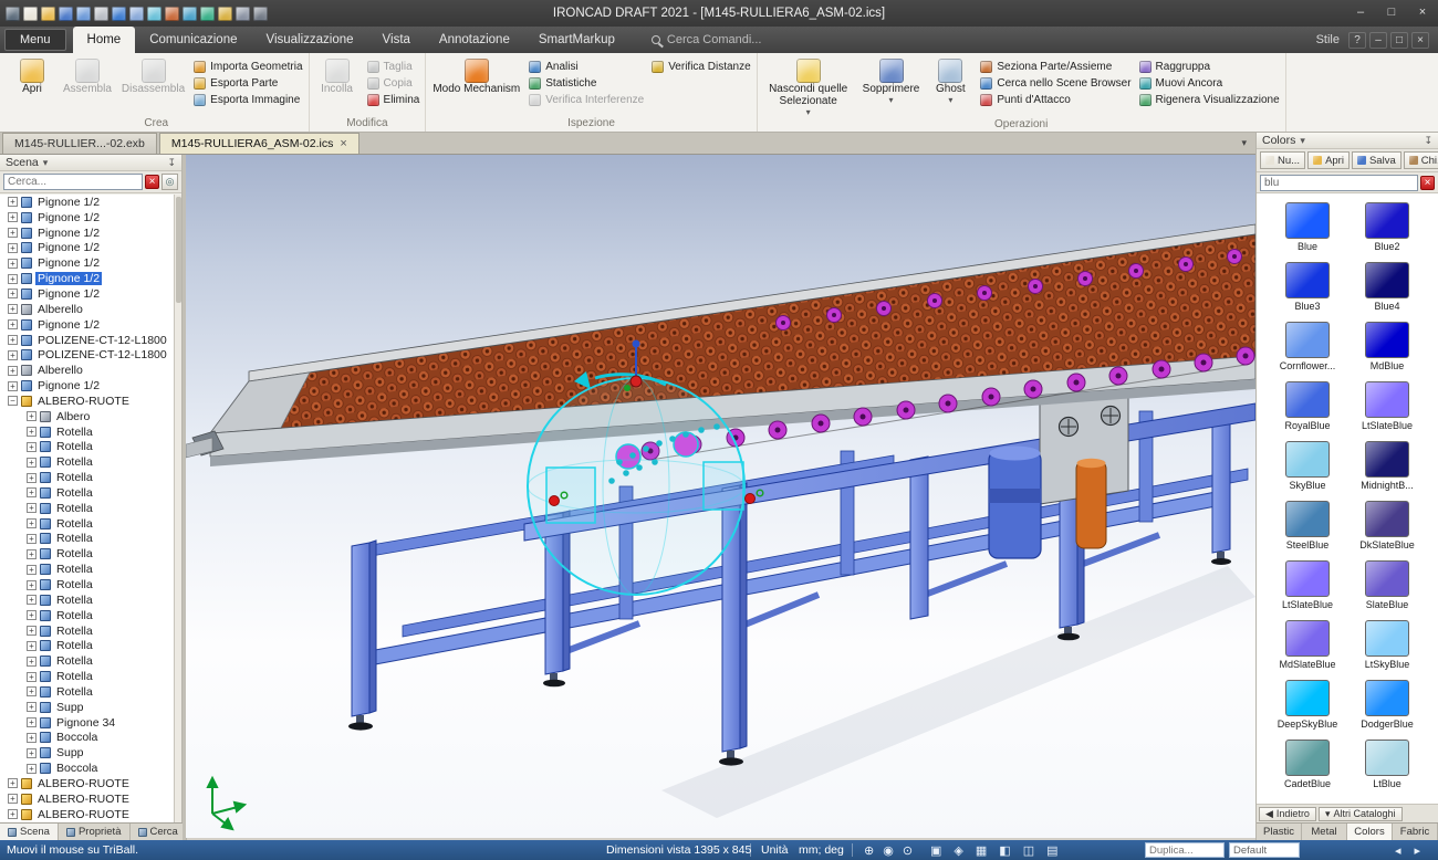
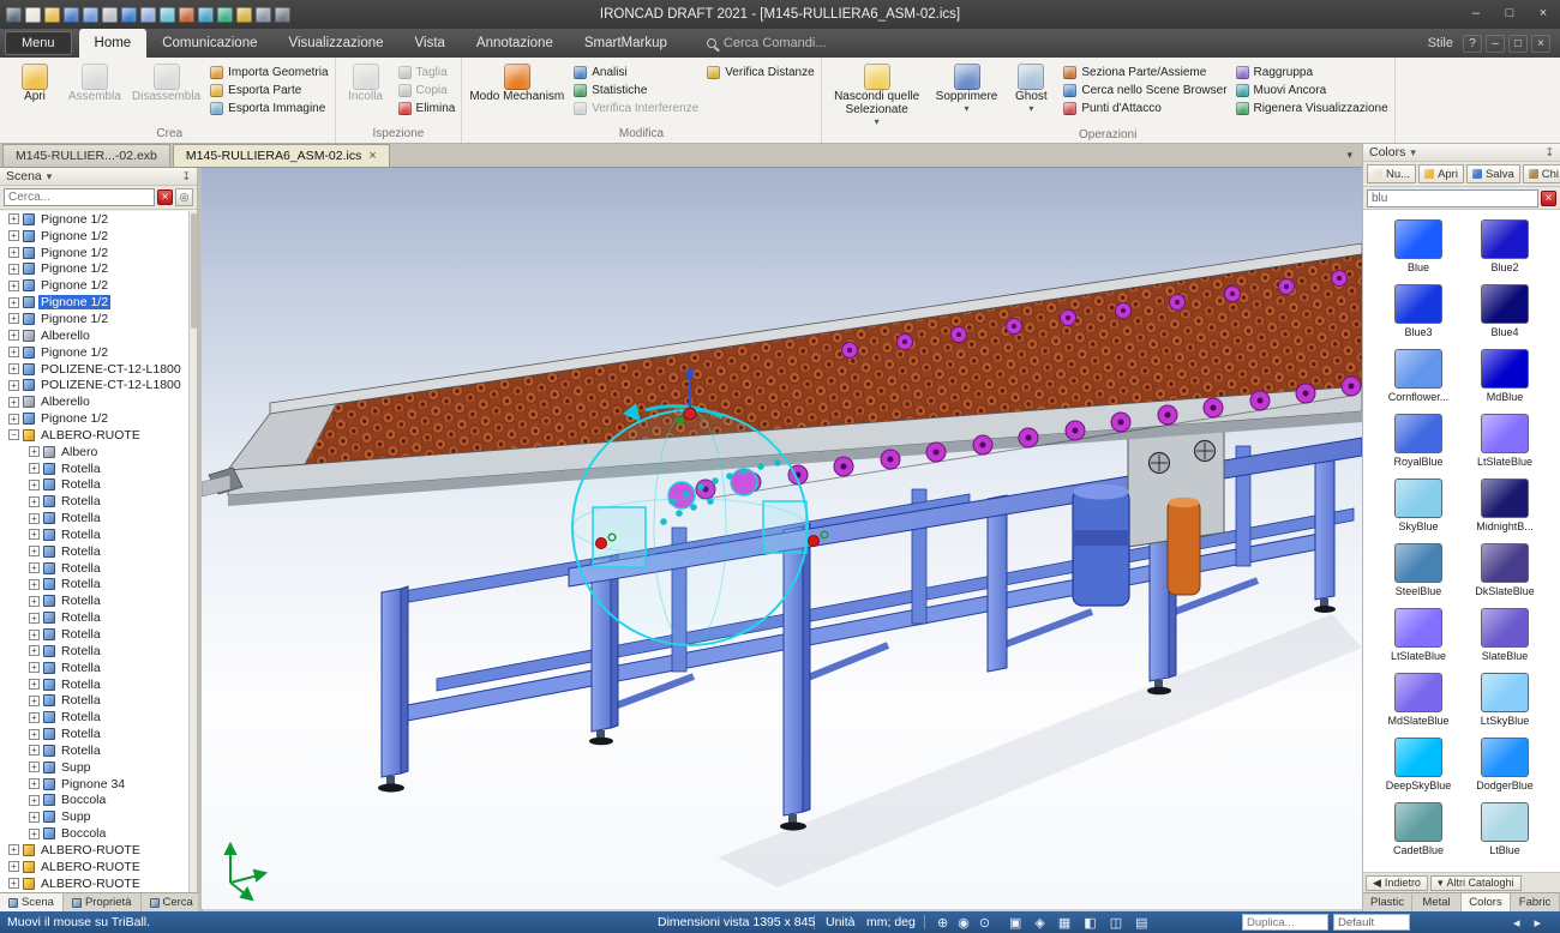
  IRONCAD DRAFT 2021 - [M145-RULLIERA6_ASM-02.ics]
  –
  □
  ×
  Menu
  Home
  Comunicazione
  Visualizzazione
  Vista
  Annotazione
  SmartMarkup
  Cerca Comandi...
  Stile
  ?
  –
  □
  ×
  Apri
  Assembla
  Disassembla
  Importa Geometria
  Esporta Parte
  Esporta Immagine
  Crea
  Incolla
  Taglia
  Copia
  Elimina
- Modifica
+ Ispezione
  Modo Mechanism
  Analisi
  Statistiche
  Verifica Interferenze
  Verifica Distanze
- Ispezione
+ Modifica
  Nascondi quelle Selezionate
  ▾
  Sopprimere
  ▾
  Ghost
  ▾
  Seziona Parte/Assieme
  Cerca nello Scene Browser
  Punti d'Attacco
  Raggruppa
  Muovi Ancora
  Rigenera Visualizzazione
  Operazioni
  M145-RULLIER...-02.exb
  M145-RULLIERA6_ASM-02.ics
  ×
  ▾
  Scena
  ▾
  ↧
  Cerca...
  ×
  ◎
  +
  Pignone 1/2
  +
  Pignone 1/2
  +
  Pignone 1/2
  +
  Pignone 1/2
  +
  Pignone 1/2
  +
  Pignone 1/2
  +
  Pignone 1/2
  +
  Alberello
  +
  Pignone 1/2
  +
  POLIZENE-CT-12-L1800
  +
  POLIZENE-CT-12-L1800
  +
  Alberello
  +
  Pignone 1/2
  −
  ALBERO-RUOTE
  +
  Albero
  +
  Rotella
  +
  Rotella
  +
  Rotella
  +
  Rotella
  +
  Rotella
  +
  Rotella
  +
  Rotella
  +
  Rotella
  +
  Rotella
  +
  Rotella
  +
  Rotella
  +
  Rotella
  +
  Rotella
  +
  Rotella
  +
  Rotella
  +
  Rotella
  +
  Rotella
  +
  Rotella
  +
  Supp
  +
  Pignone 34
  +
  Boccola
  +
  Supp
  +
  Boccola
  +
  ALBERO-RUOTE
  +
  ALBERO-RUOTE
  +
  ALBERO-RUOTE
  Scena
  Proprietà
  Cerca
  Colors
  ▾
  ↧
  Nu...
  Apri
  Salva
  blu
  ×
  Blue
  Blue2
  Blue3
  Blue4
  Cornflower...
  MdBlue
  RoyalBlue
  LtSlateBlue
  SkyBlue
  MidnightB...
  SteelBlue
  DkSlateBlue
  LtSlateBlue
  SlateBlue
  MdSlateBlue
  LtSkyBlue
  DeepSkyBlue
  DodgerBlue
  CadetBlue
  LtBlue
  ◀
  Indietro
  ▾
  Altri Cataloghi
  Plastic
  Metal
  Colors
  Fabric
  Muovi il mouse su TriBall.
  Dimensioni vista 1395 x 845
  Unità
  mm; deg
  ⊕
  ◉
  ⊙
  ▣
  ◈
  ▦
  ◧
  ◫
  ▤
  Duplica...
  Default
  ◂
  ▸
